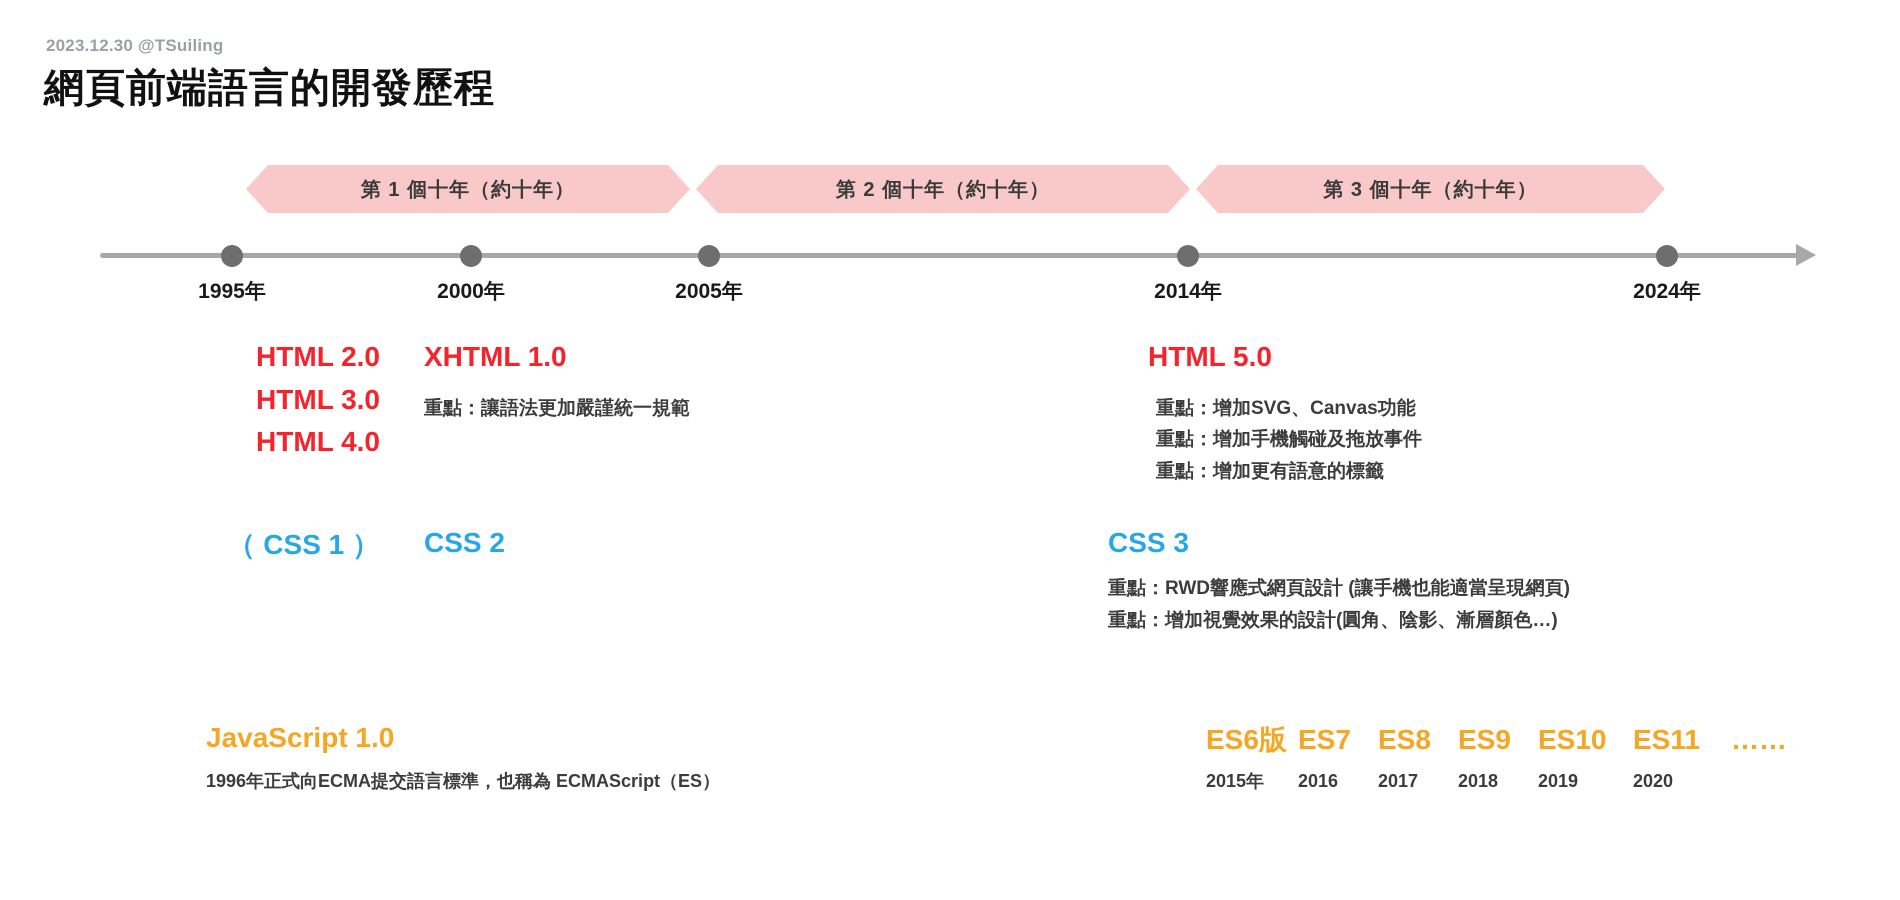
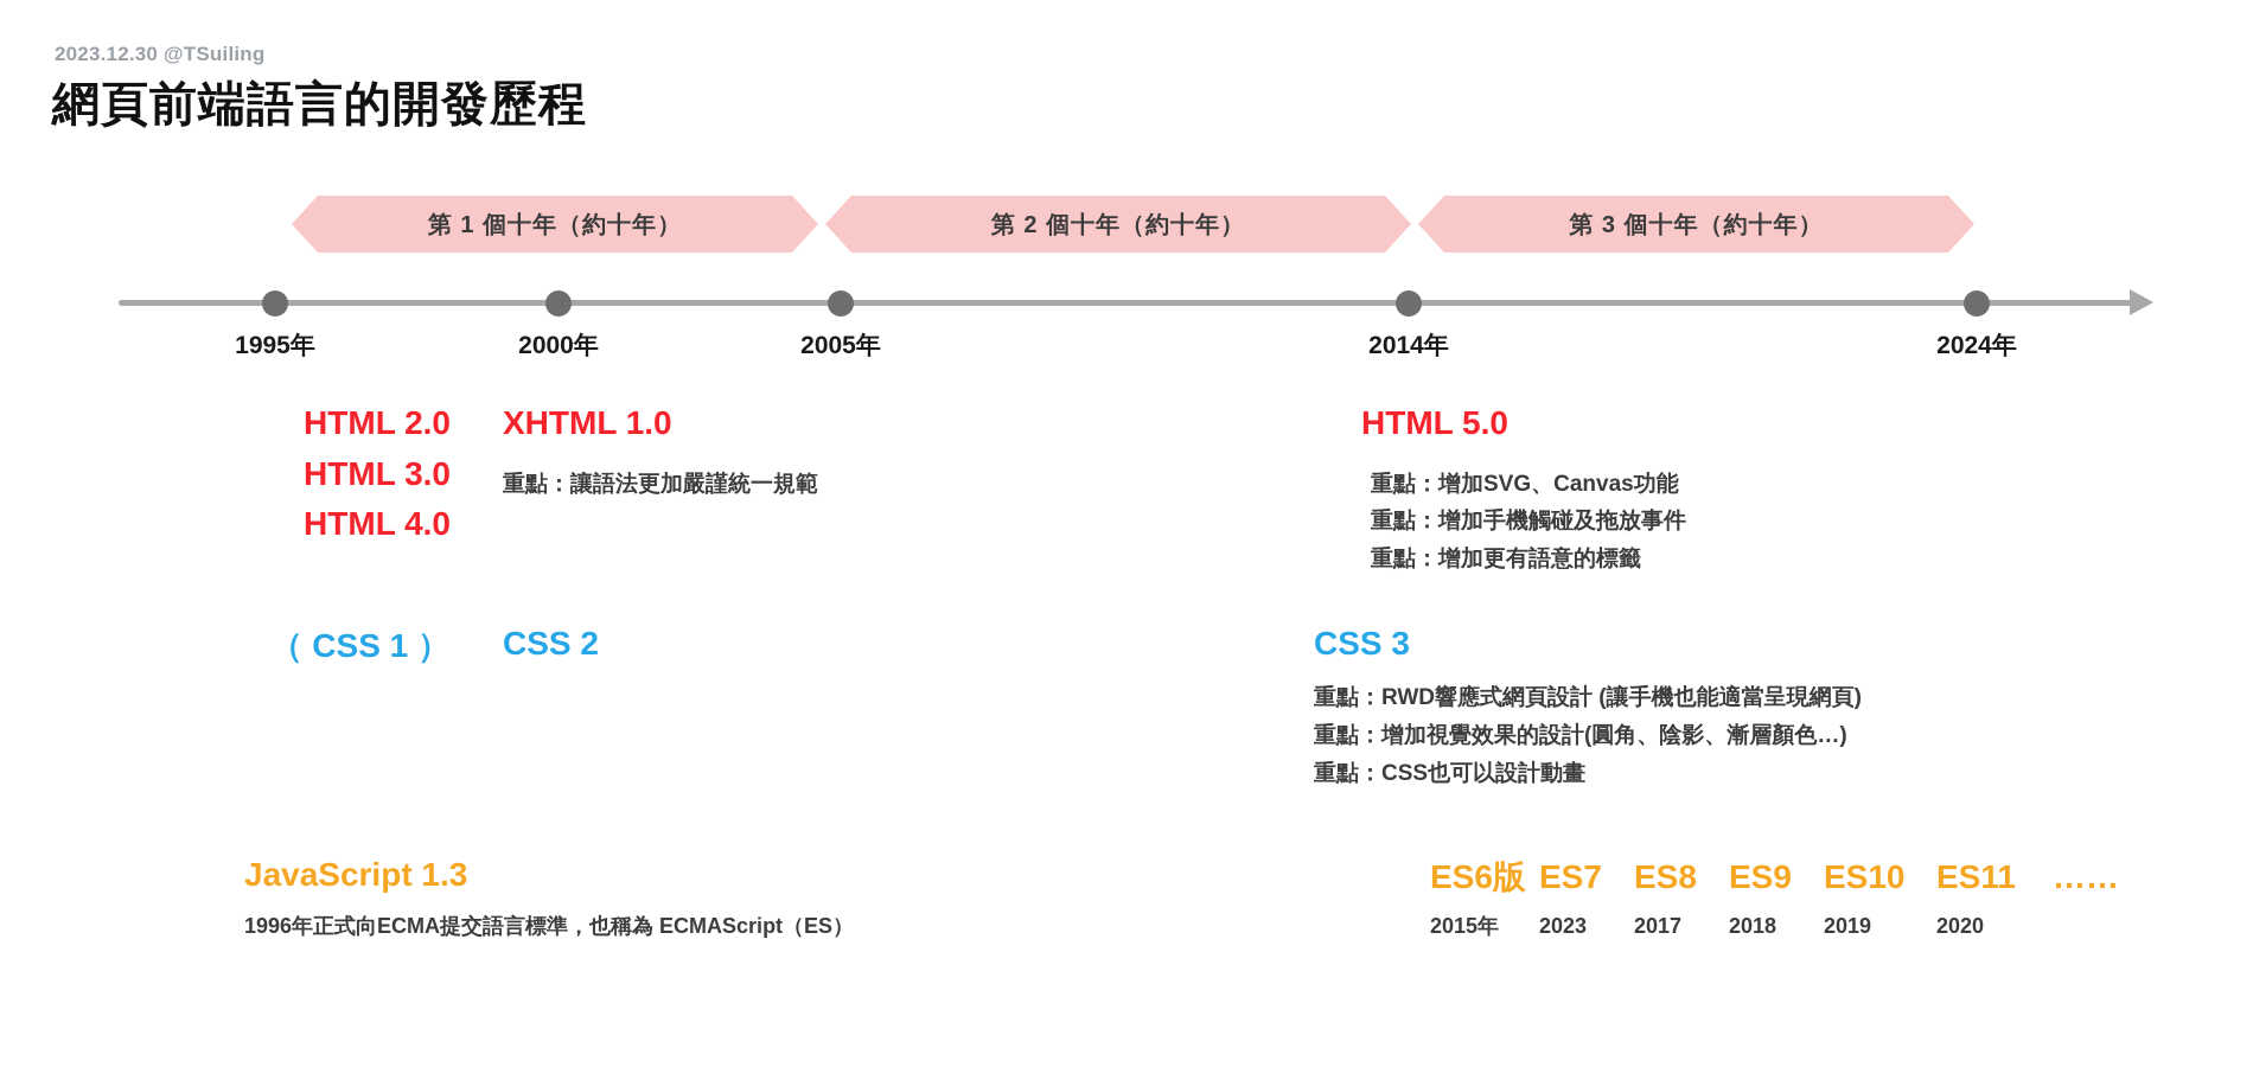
  2023.12.30 @TSuiling
  網頁前端語言的開發歷程
  第 1 個十年（約十年）
  第 2 個十年（約十年）
  第 3 個十年（約十年）
  1995年
  2000年
  2005年
  2014年
  2024年
  HTML 2.0
  HTML 3.0
  HTML 4.0
  XHTML 1.0
  重點：讓語法更加嚴謹統一規範
  HTML 5.0
  重點：增加SVG、Canvas功能
  重點：增加手機觸碰及拖放事件
  重點：增加更有語意的標籤
  （ CSS 1 ）
  CSS 2
  CSS 3
  重點：RWD響應式網頁設計 (讓手機也能適當呈現網頁)
  重點：增加視覺效果的設計(圓角、陰影、漸層顏色…)
+ 重點：CSS也可以設計動畫
- JavaScript 1.0
+ JavaScript 1.3
  1996年正式向ECMA提交語言標準，也稱為 ECMAScript（ES）
  ES6版
  ES7
  ES8
  ES9
  ES10
  ES11
  ……
  2015年
- 2016
+ 2023
  2017
  2018
  2019
  2020
